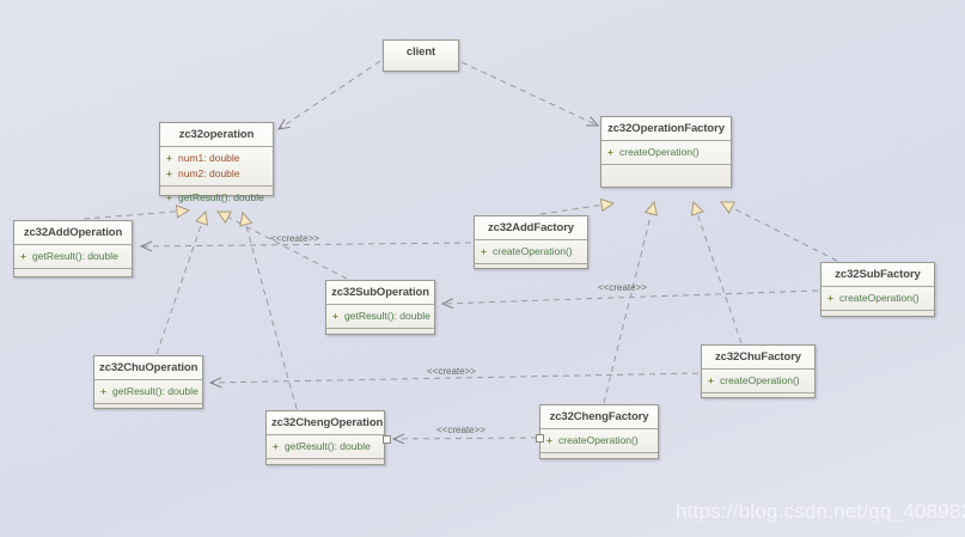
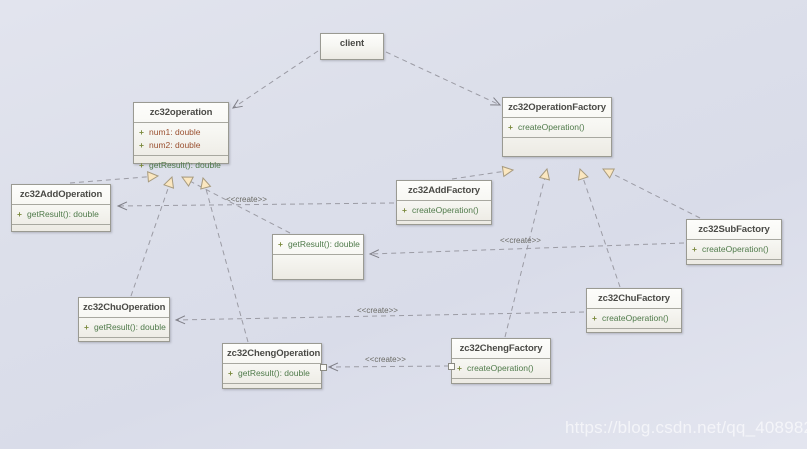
  client
  zc32operation
  + num1: double
  + num2: double
  + getResult(): double
  zc32OperationFactory
  + createOperation()
  zc32AddOperation
  + getResult(): double
  zc32AddFactory
  + createOperation()
- zc32SubOperation
  + getResult(): double
  zc32SubFactory
  + createOperation()
  zc32ChuOperation
  + getResult(): double
  zc32ChuFactory
  + createOperation()
  zc32ChengOperation
  + getResult(): double
  zc32ChengFactory
  + createOperation()
  <<create>>
  <<create>>
  <<create>>
  <<create>>
